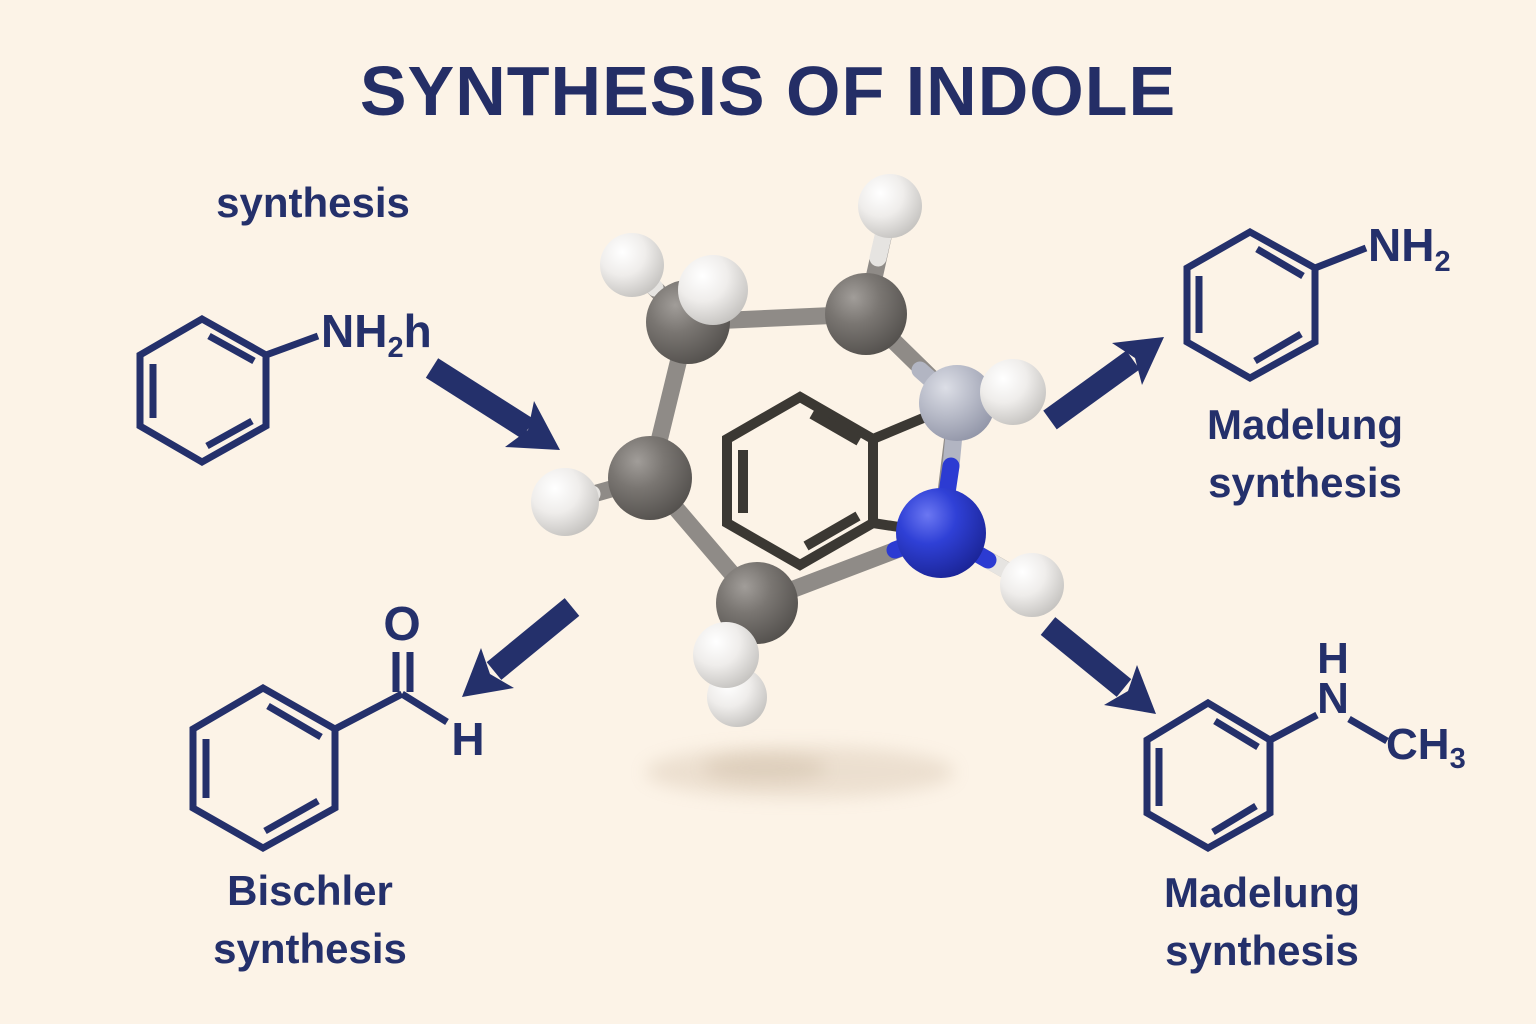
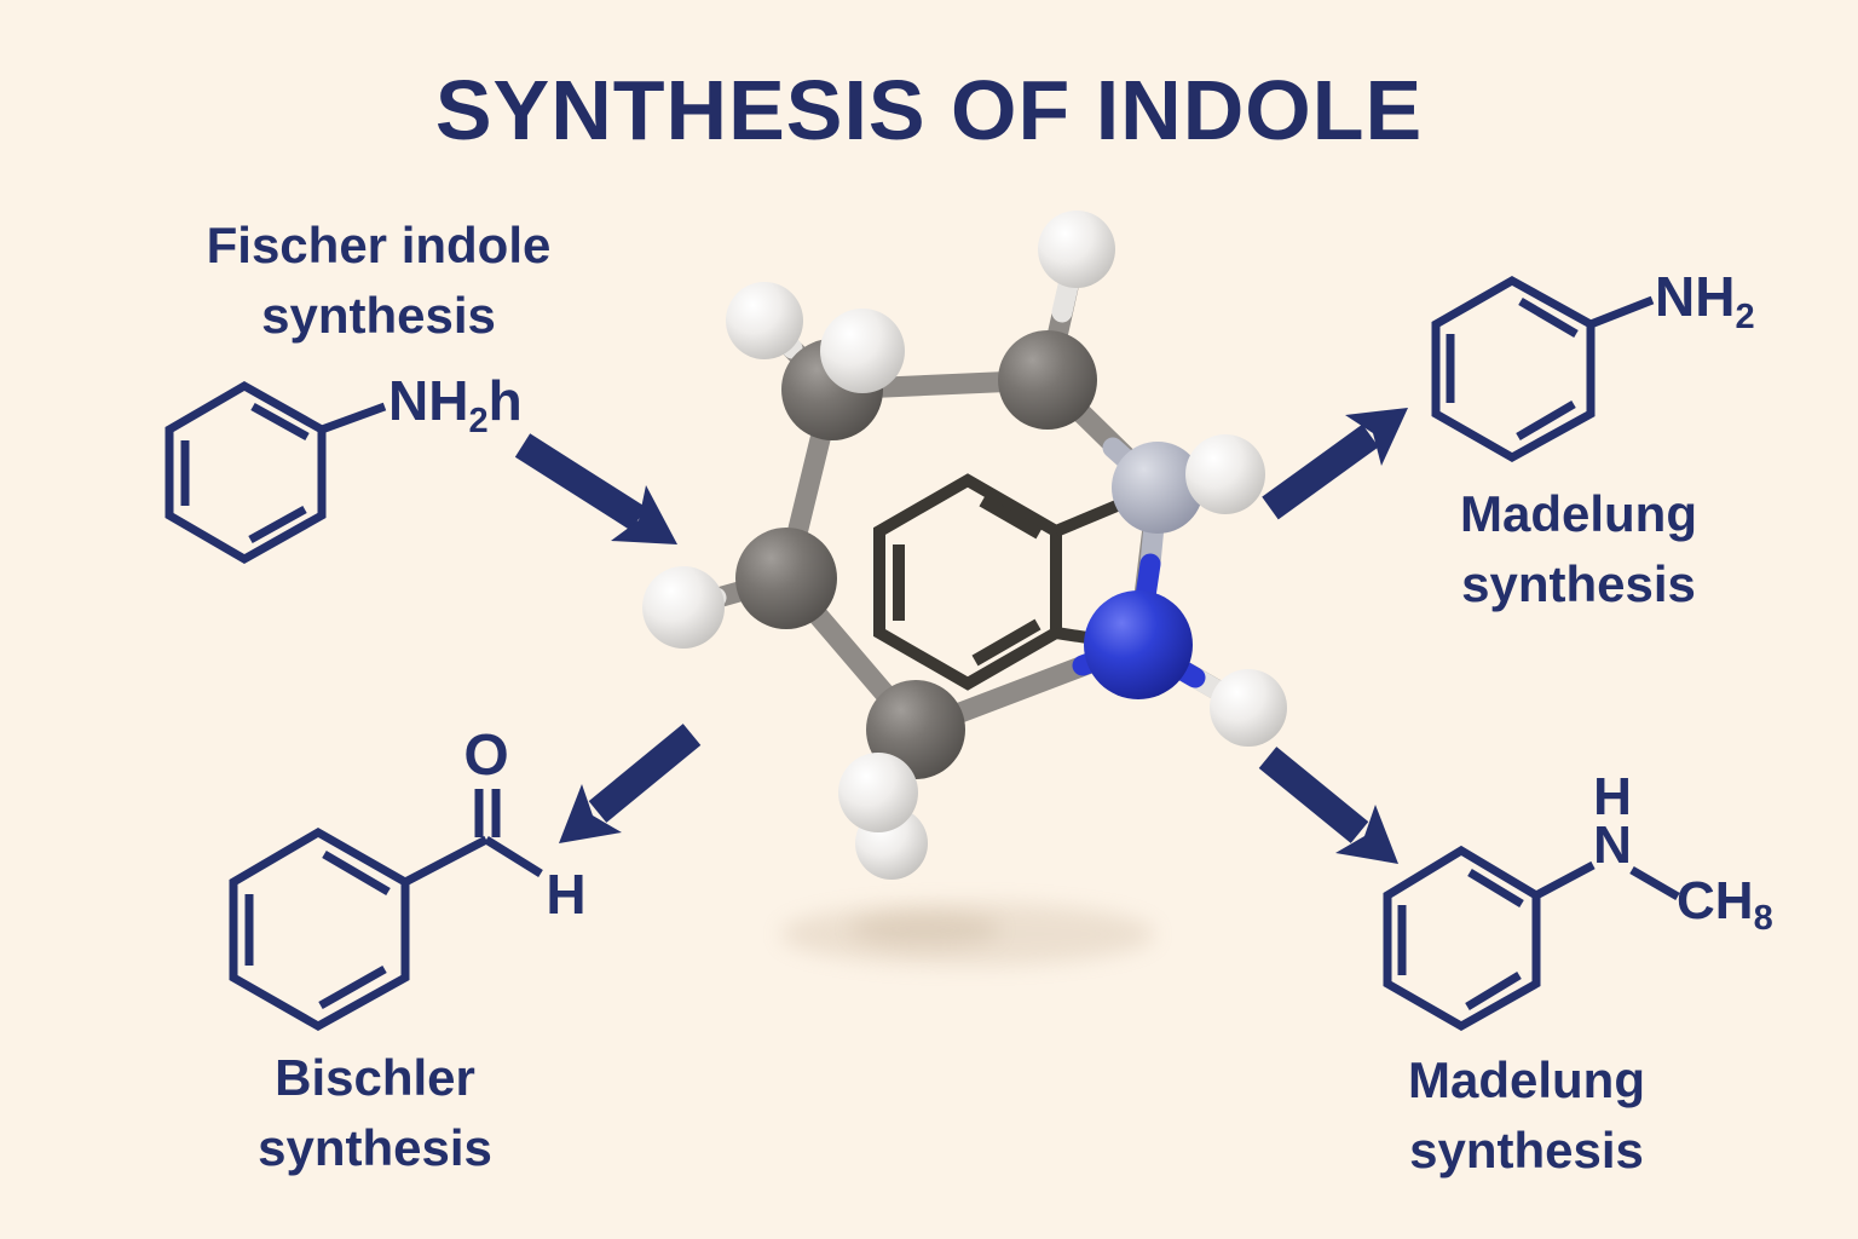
  SYNTHESIS OF INDOLE
+ Fischer indole
  synthesis
  Madelung
  synthesis
  Bischler
  synthesis
  Madelung
  synthesis
  NH2h
  NH2
  O
  H
  H
  N
- CH3
+ CH8
